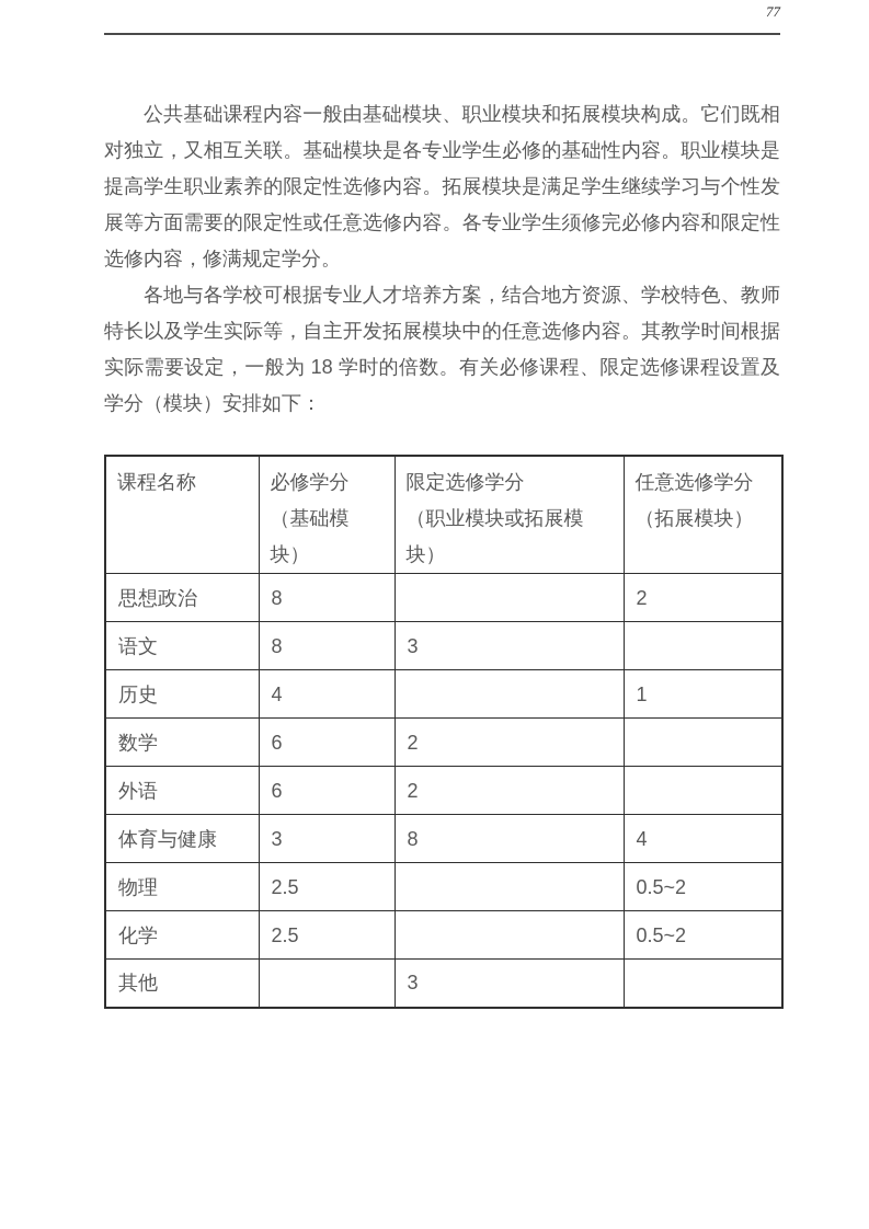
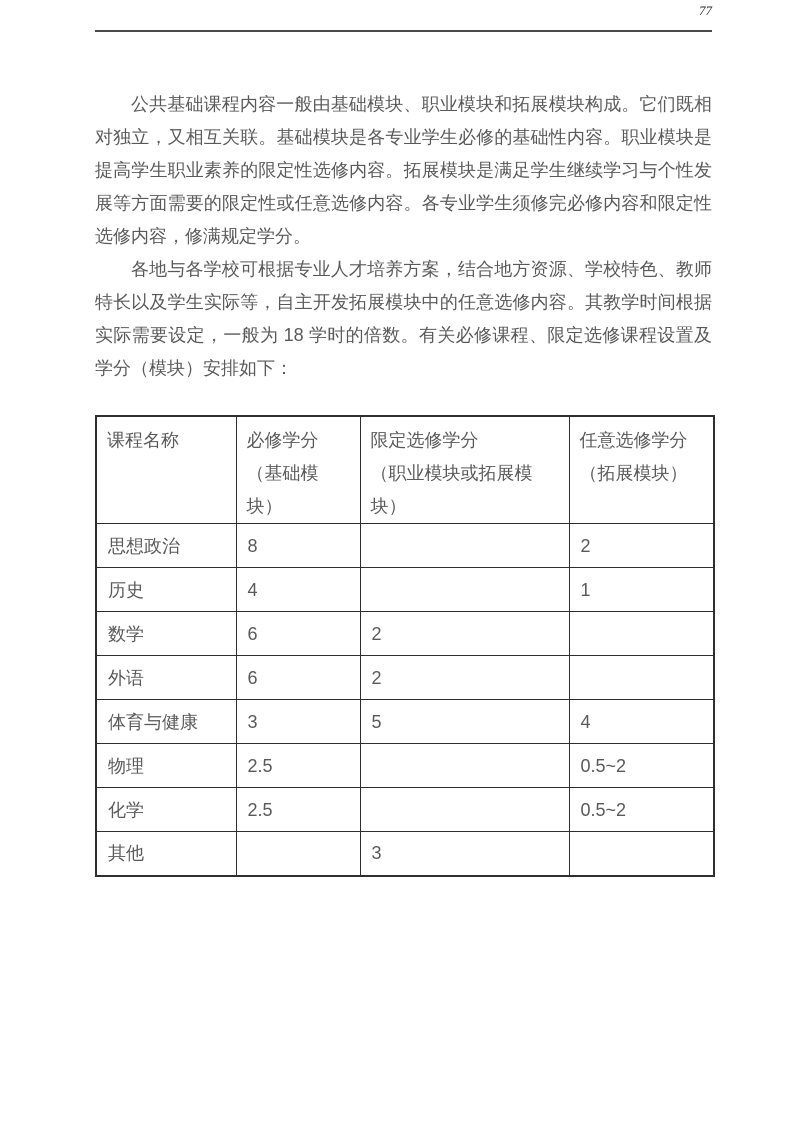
  77
  公共基础课程内容一般由基础模块、职业模块和拓展模块构成。它们既相
  对独立，又相互关联。基础模块是各专业学生必修的基础性内容。职业模块是
  提高学生职业素养的限定性选修内容。拓展模块是满足学生继续学习与个性发
  展等方面需要的限定性或任意选修内容。各专业学生须修完必修内容和限定性
  选修内容，修满规定学分。
  各地与各学校可根据专业人才培养方案，结合地方资源、学校特色、教师
  特长以及学生实际等，自主开发拓展模块中的任意选修内容。其教学时间根据
  实际需要设定，一般为 18 学时的倍数。有关必修课程、限定选修课程设置及
  学分（模块）安排如下：
  课程名称	必修学分（基础模块）	限定选修学分（职业模块或拓展模块）	任意选修学分（拓展模块）
  思想政治	8		2
- 语文	8	3
  历史	4		1
  数学	6	2
  外语	6	2
- 体育与健康	3	8	4
+ 体育与健康	3	5	4
  物理	2.5		0.5~2
  化学	2.5		0.5~2
  其他		3
